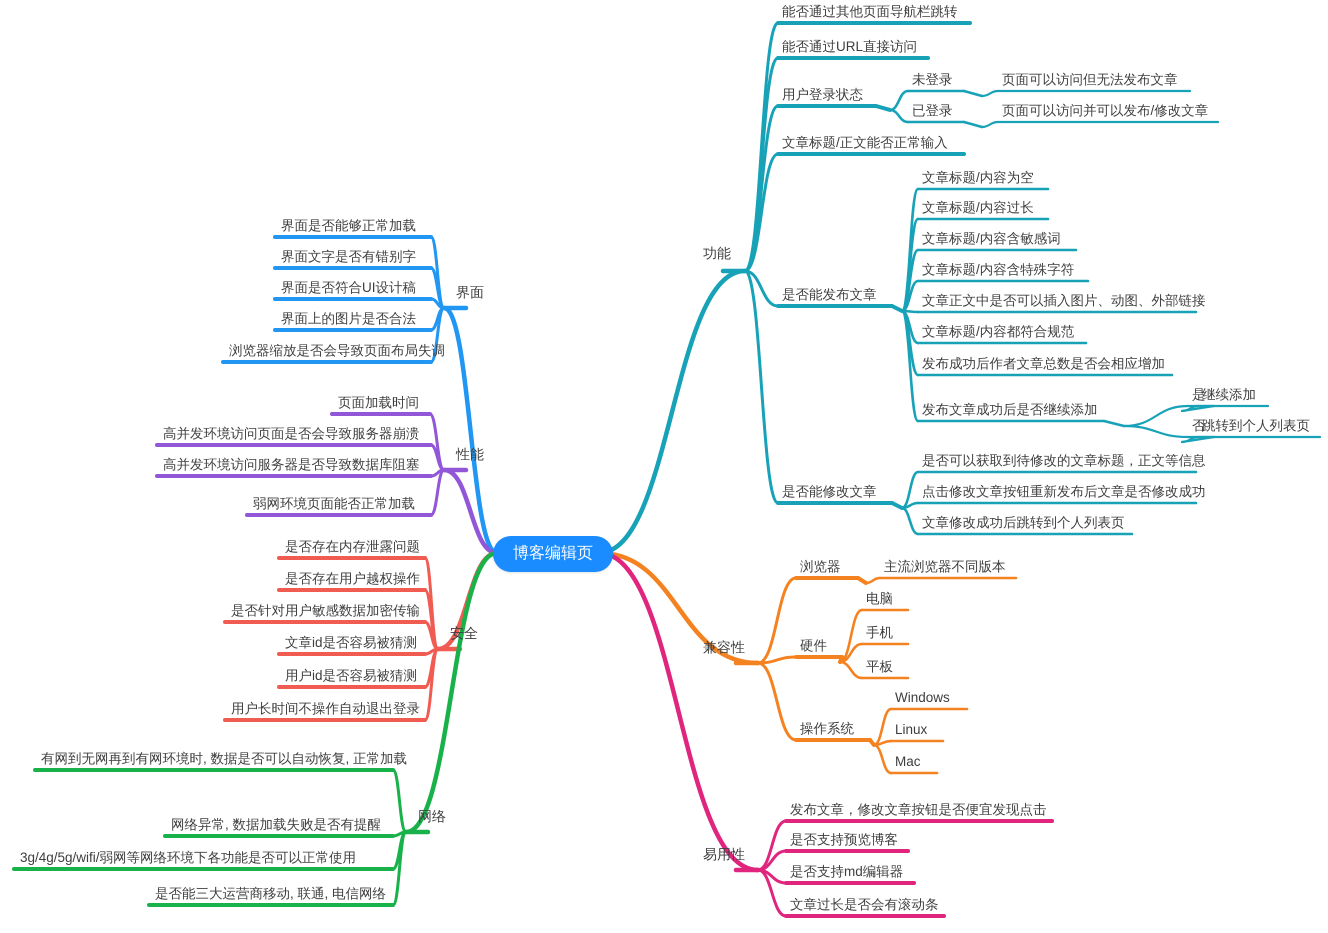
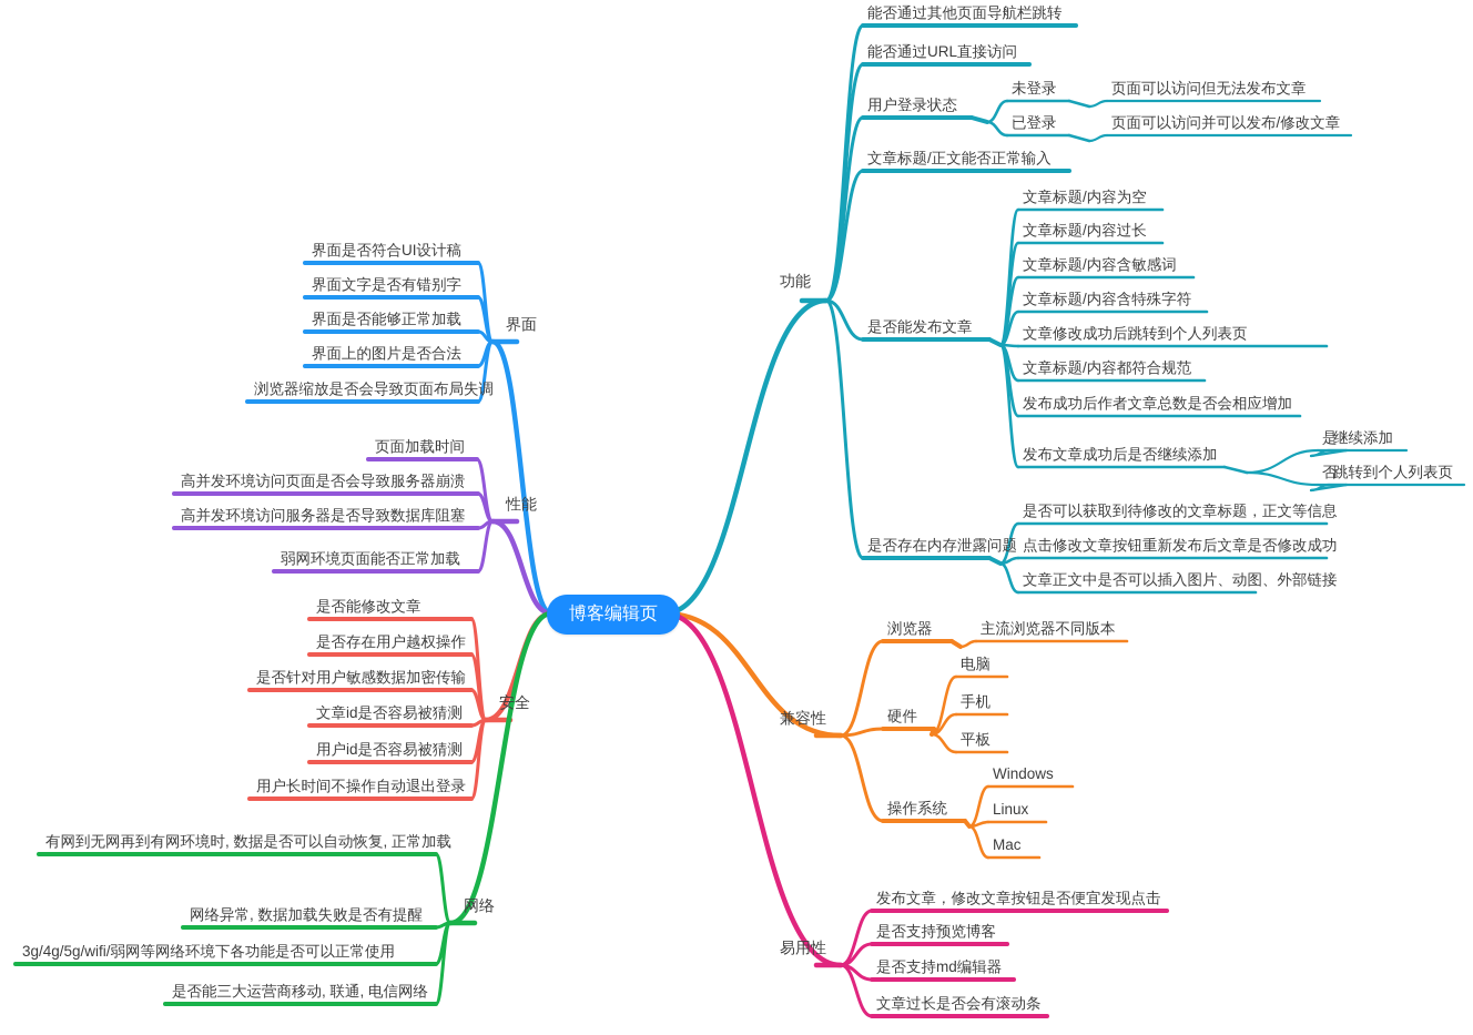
  功能
  能否通过其他页面导航栏跳转
  能否通过URL直接访问
  用户登录状态
  未登录
  页面可以访问但无法发布文章
  已登录
  页面可以访问并可以发布/修改文章
  文章标题/正文能否正常输入
  是否能发布文章
  文章标题/内容为空
  文章标题/内容过长
  文章标题/内容含敏感词
  文章标题/内容含特殊字符
- 文章正文中是否可以插入图片、动图、外部链接
+ 文章修改成功后跳转到个人列表页
  文章标题/内容都符合规范
  发布成功后作者文章总数是否会相应增加
  发布文章成功后是否继续添加
  是
  继续添加
  否
  跳转到个人列表页
- 是否能修改文章
+ 是否存在内存泄露问题
  是否可以获取到待修改的文章标题，正文等信息
  点击修改文章按钮重新发布后文章是否修改成功
- 文章修改成功后跳转到个人列表页
+ 文章正文中是否可以插入图片、动图、外部链接
  界面
- 界面是否能够正常加载
+ 界面是否符合UI设计稿
  界面文字是否有错别字
- 界面是否符合UI设计稿
+ 界面是否能够正常加载
  界面上的图片是否合法
  浏览器缩放是否会导致页面布局失调
  性能
  页面加载时间
  高并发环境访问页面是否会导致服务器崩溃
  高并发环境访问服务器是否导致数据库阻塞
  弱网环境页面能否正常加载
  安全
- 是否存在内存泄露问题
+ 是否能修改文章
  是否存在用户越权操作
  是否针对用户敏感数据加密传输
  文章id是否容易被猜测
  用户id是否容易被猜测
  用户长时间不操作自动退出登录
  网络
  有网到无网再到有网环境时, 数据是否可以自动恢复, 正常加载
  网络异常, 数据加载失败是否有提醒
  3g/4g/5g/wifi/弱网等网络环境下各功能是否可以正常使用
  是否能三大运营商移动, 联通, 电信网络
  兼容性
  浏览器
  主流浏览器不同版本
  硬件
  电脑
  手机
  平板
  操作系统
  Windows
  Linux
  Mac
  易用性
  发布文章，修改文章按钮是否便宜发现点击
  是否支持预览博客
  是否支持md编辑器
  文章过长是否会有滚动条
  博客编辑页
